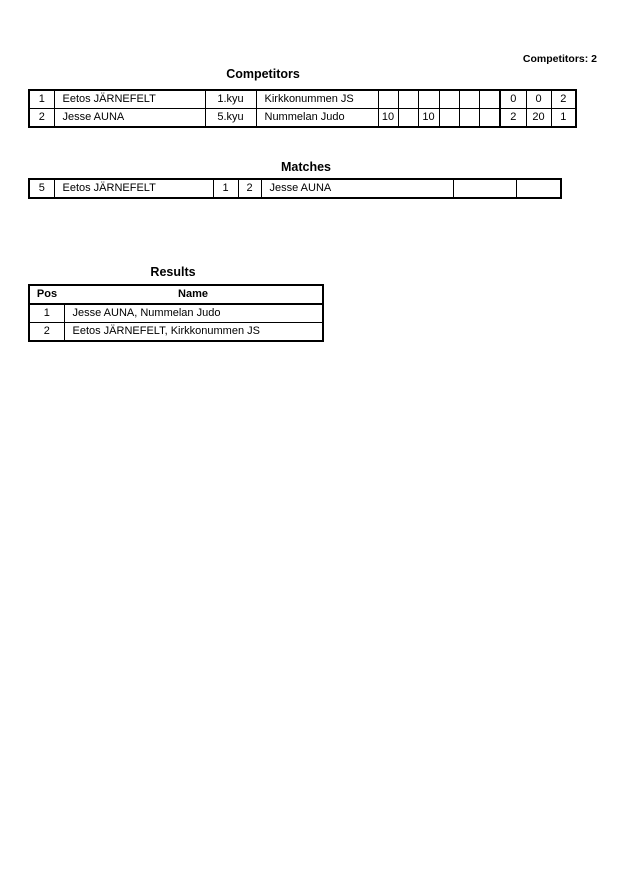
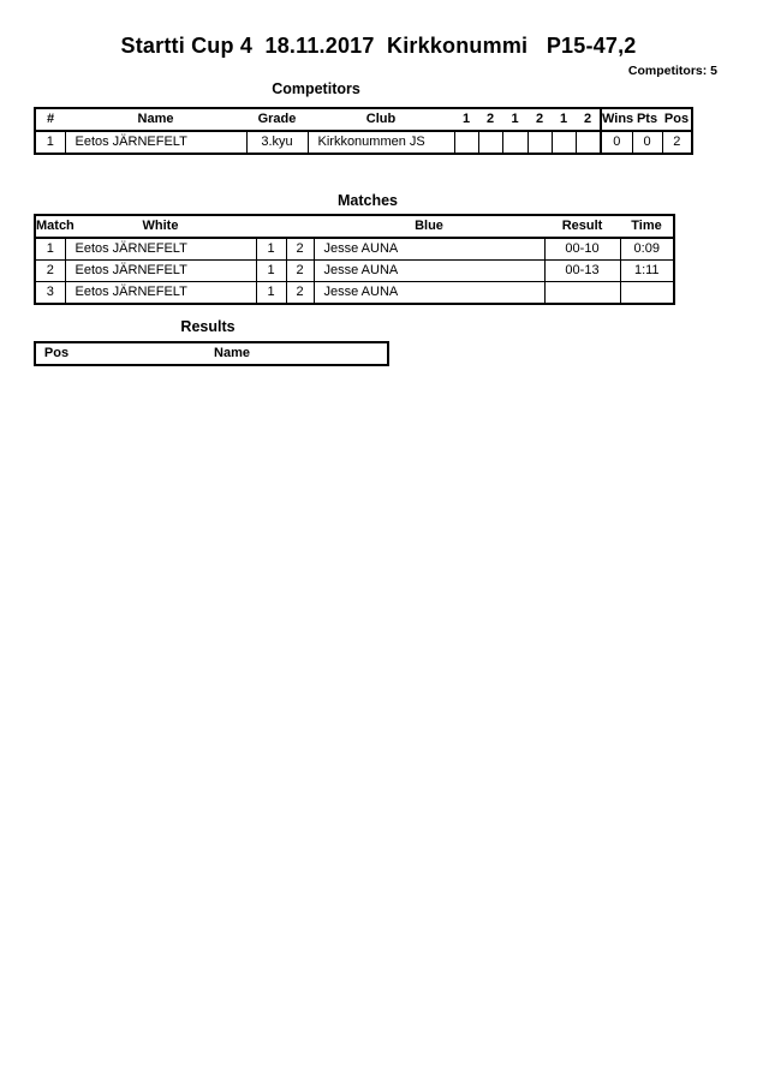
+ Startti Cup 4 18.11.2017 Kirkkonummi P15-47,2
- Competitors: 2
+ Competitors: 5
  Competitors
+ #	Name	Grade	Club	1	2	1	2	1	2	Wins	Pts	Pos
- 1	Eetos JÄRNEFELT	1.kyu	Kirkkonummen JS							0	0	2
+ 1	Eetos JÄRNEFELT	3.kyu	Kirkkonummen JS							0	0	2
- 2	Jesse AUNA	5.kyu	Nummelan Judo	10		10				2	20	1
  Matches
+ Match	White			Blue	Result	Time
+ 1	Eetos JÄRNEFELT	1	2	Jesse AUNA	00-10	0:09
+ 2	Eetos JÄRNEFELT	1	2	Jesse AUNA	00-13	1:11
- 5	Eetos JÄRNEFELT	1	2	Jesse AUNA
+ 3	Eetos JÄRNEFELT	1	2	Jesse AUNA
  Results
  Pos	Name
- 1	Jesse AUNA, Nummelan Judo
- 2	Eetos JÄRNEFELT, Kirkkonummen JS
